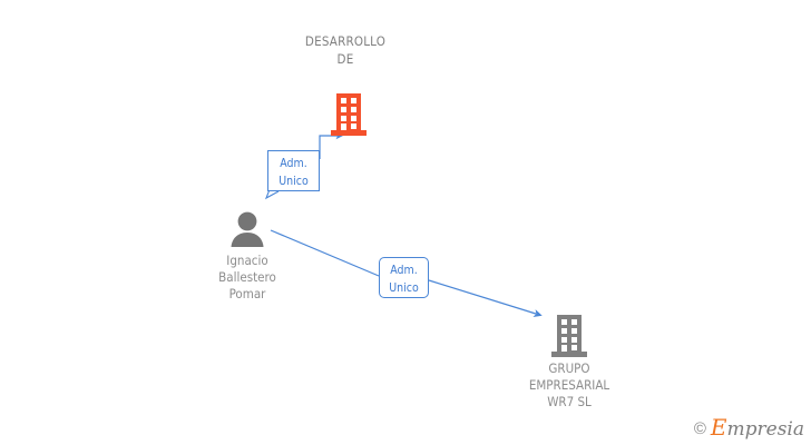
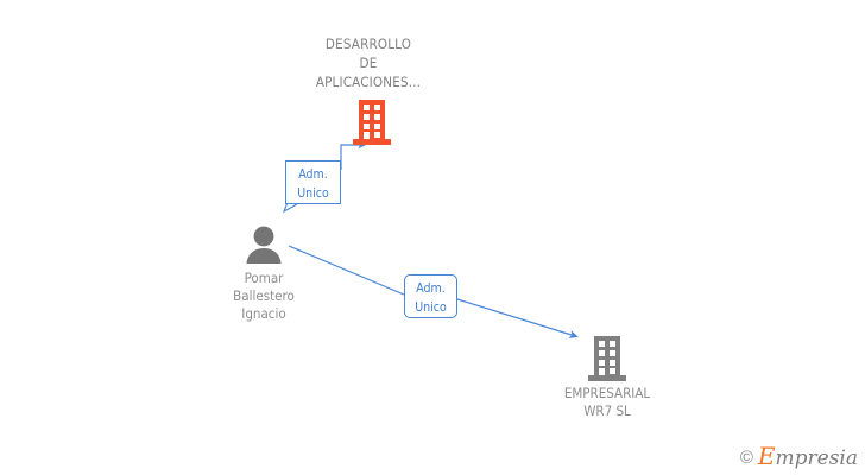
  DESARROLLO
  DE
+ APLICACIONES...
  Adm.
  Unico
- Ignacio
+ Pomar
  Ballestero
- Pomar
+ Ignacio
  Adm.
  Unico
- GRUPO
  EMPRESARIAL
  WR7 SL
  ©
  Empresia
